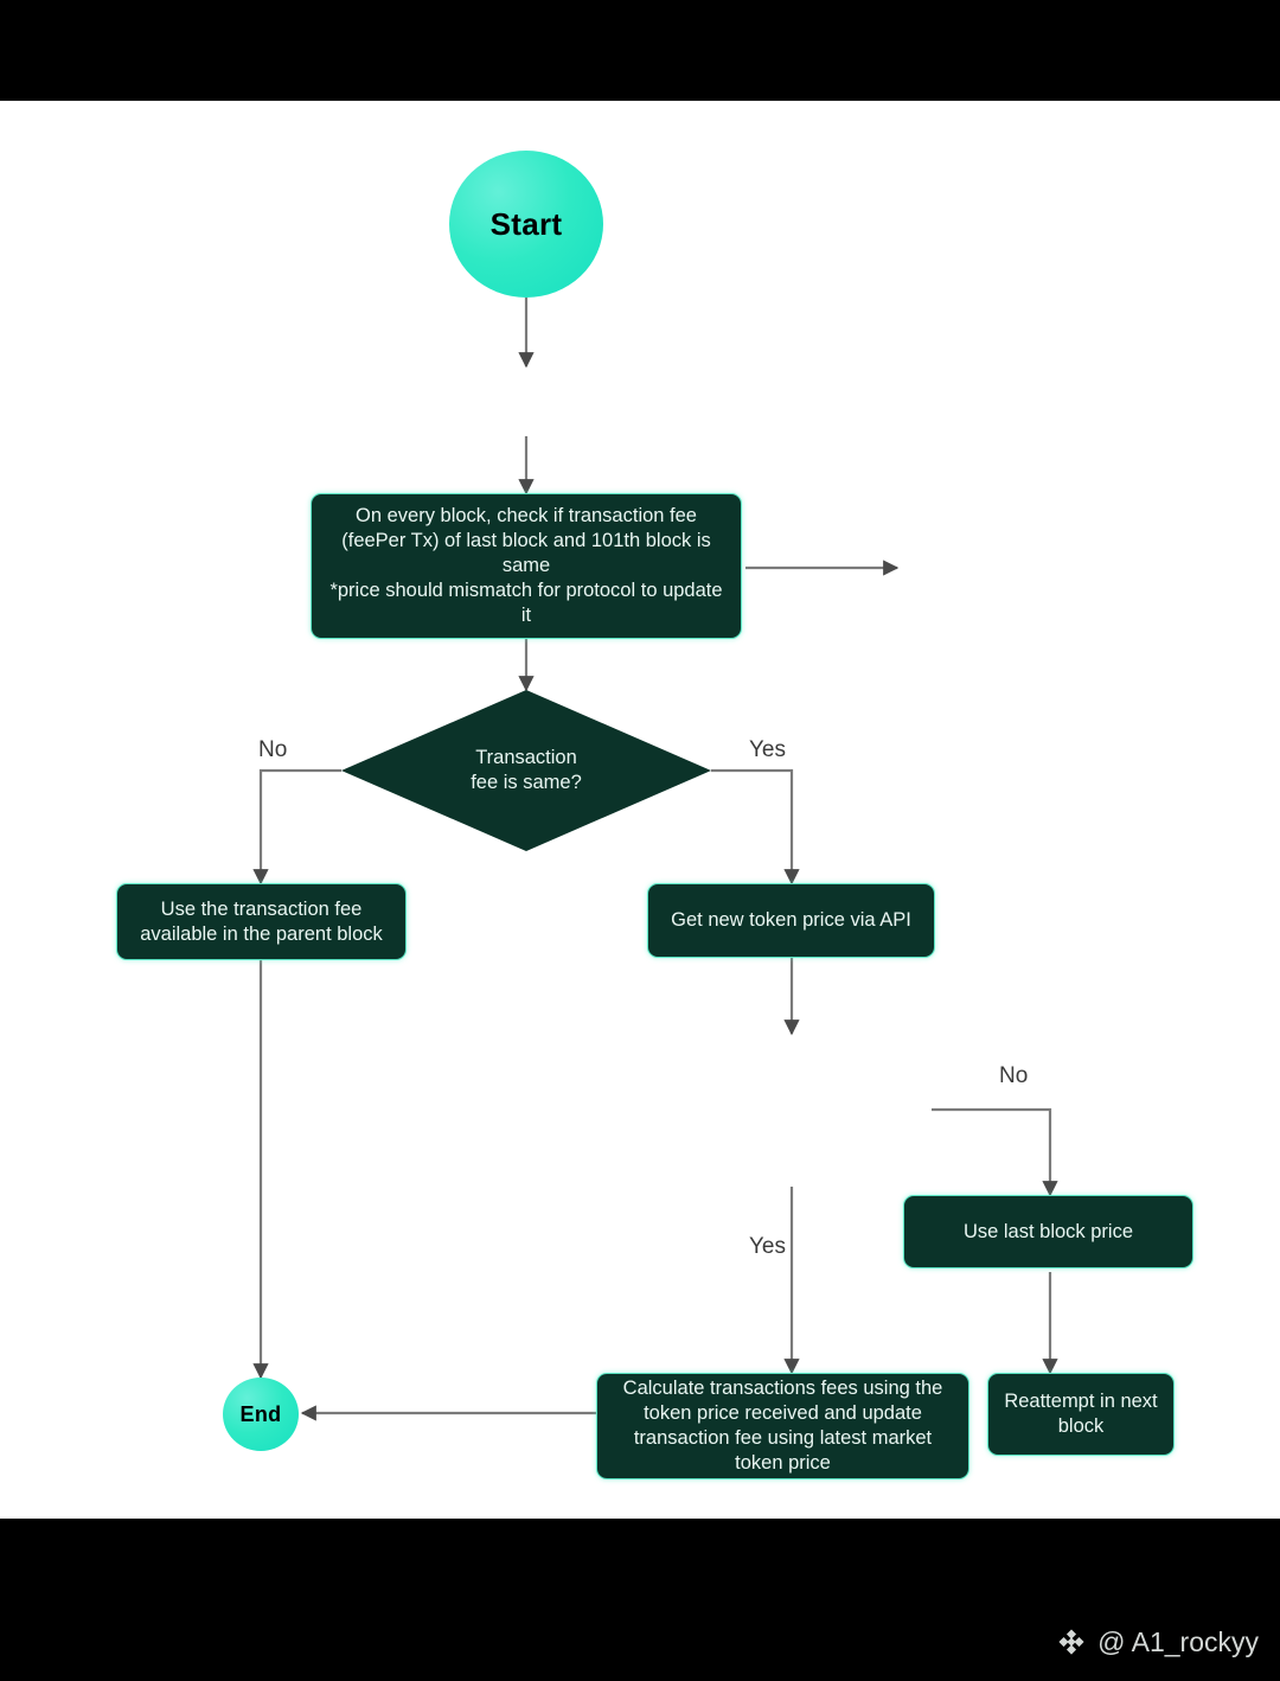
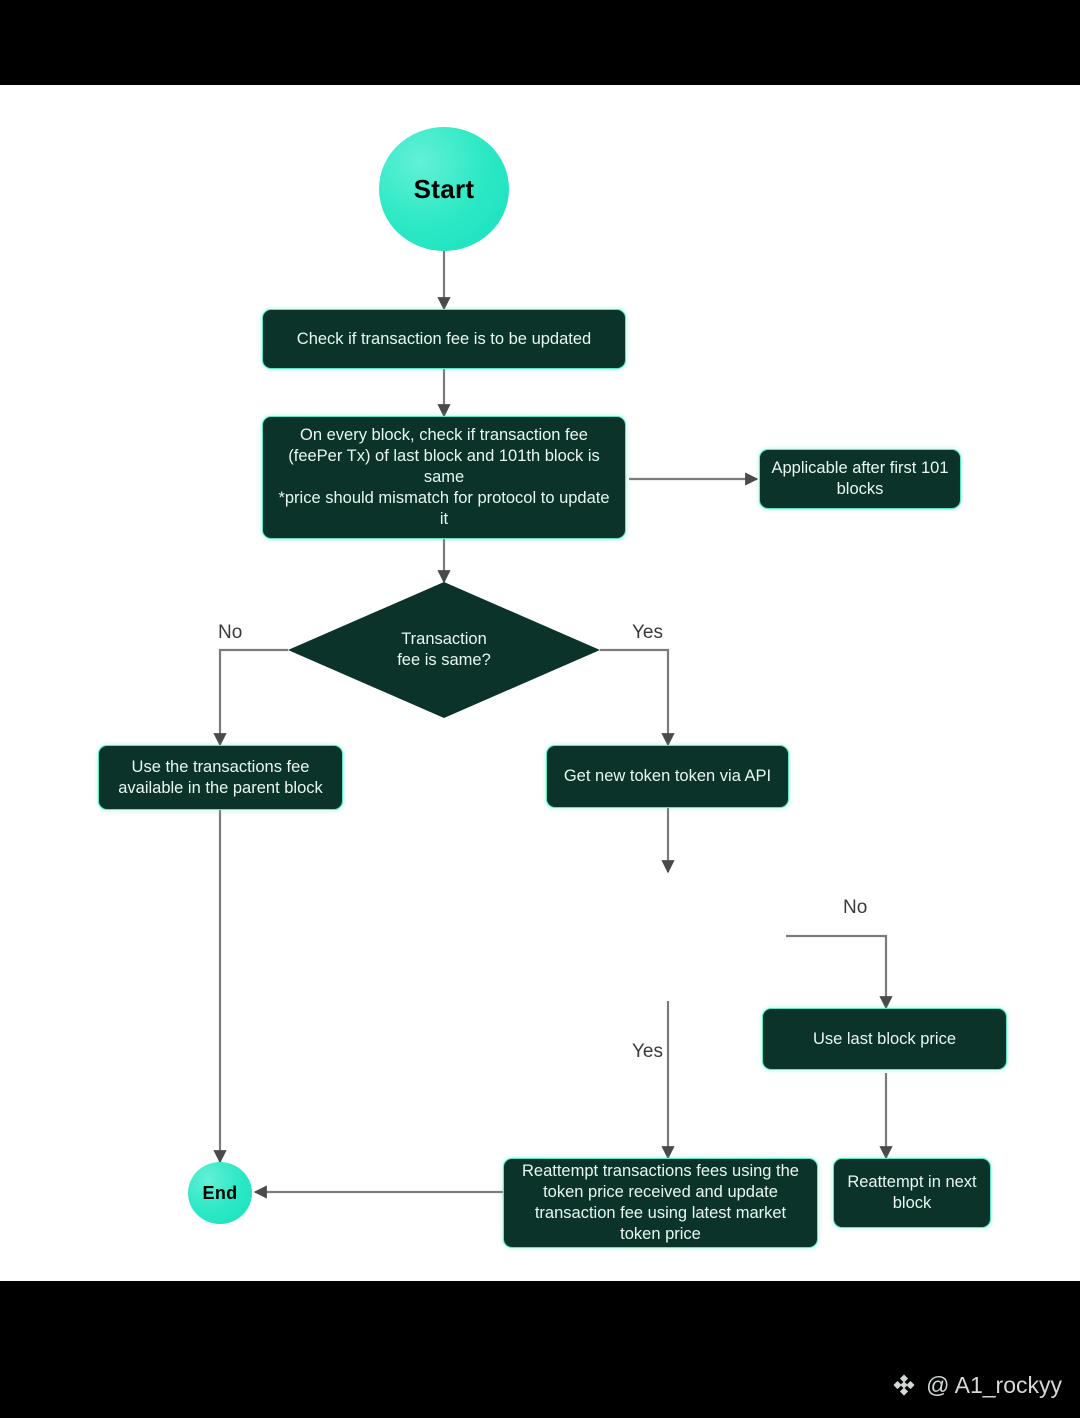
  Start
+ Check if transaction fee is to be updated
  On every block, check if transaction fee (feePer Tx) of last block and 101th block is same
  *price should mismatch for protocol to update it
+ Applicable after first 101 blocks
  Transaction
  fee is same?
  No
  Yes
- Use the transaction fee available in the parent block
+ Use the transactions fee available in the parent block
- Get new token price via API
+ Get new token token via API
  No
  Yes
  Use last block price
- Calculate transactions fees using the token price received and update transaction fee using latest market token price
+ Reattempt transactions fees using the token price received and update transaction fee using latest market token price
  Reattempt in next block
  End
  @ A1_rockyy
